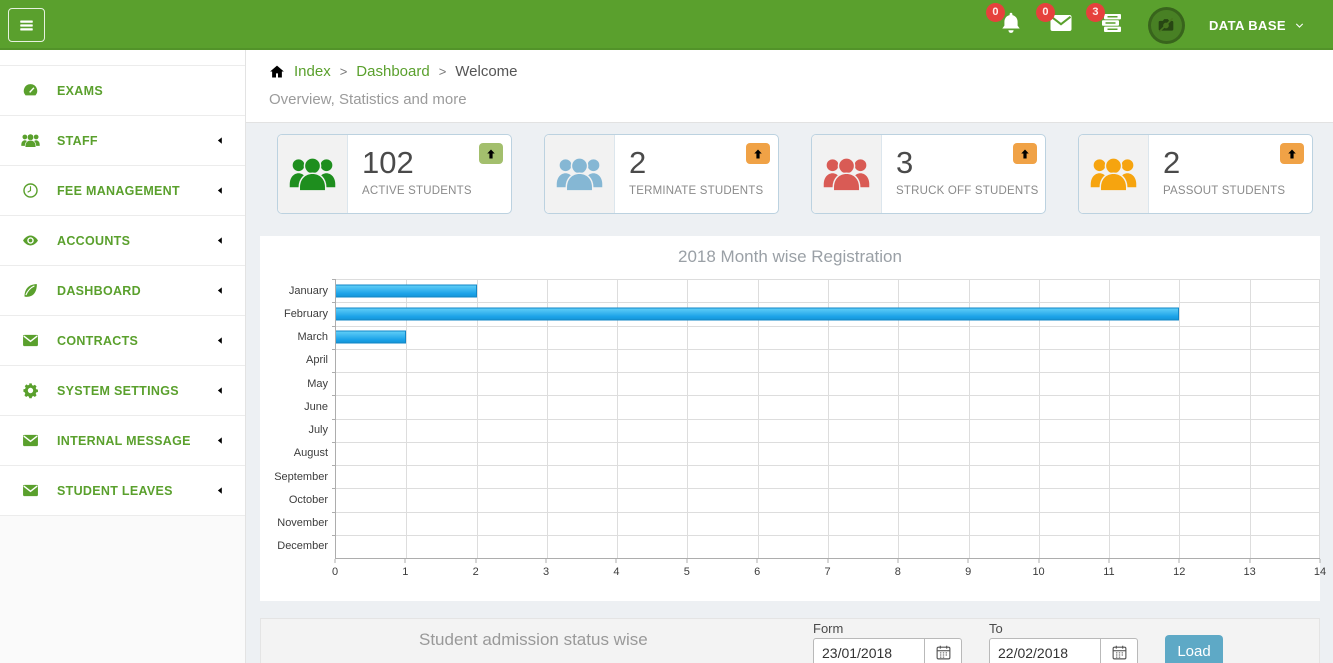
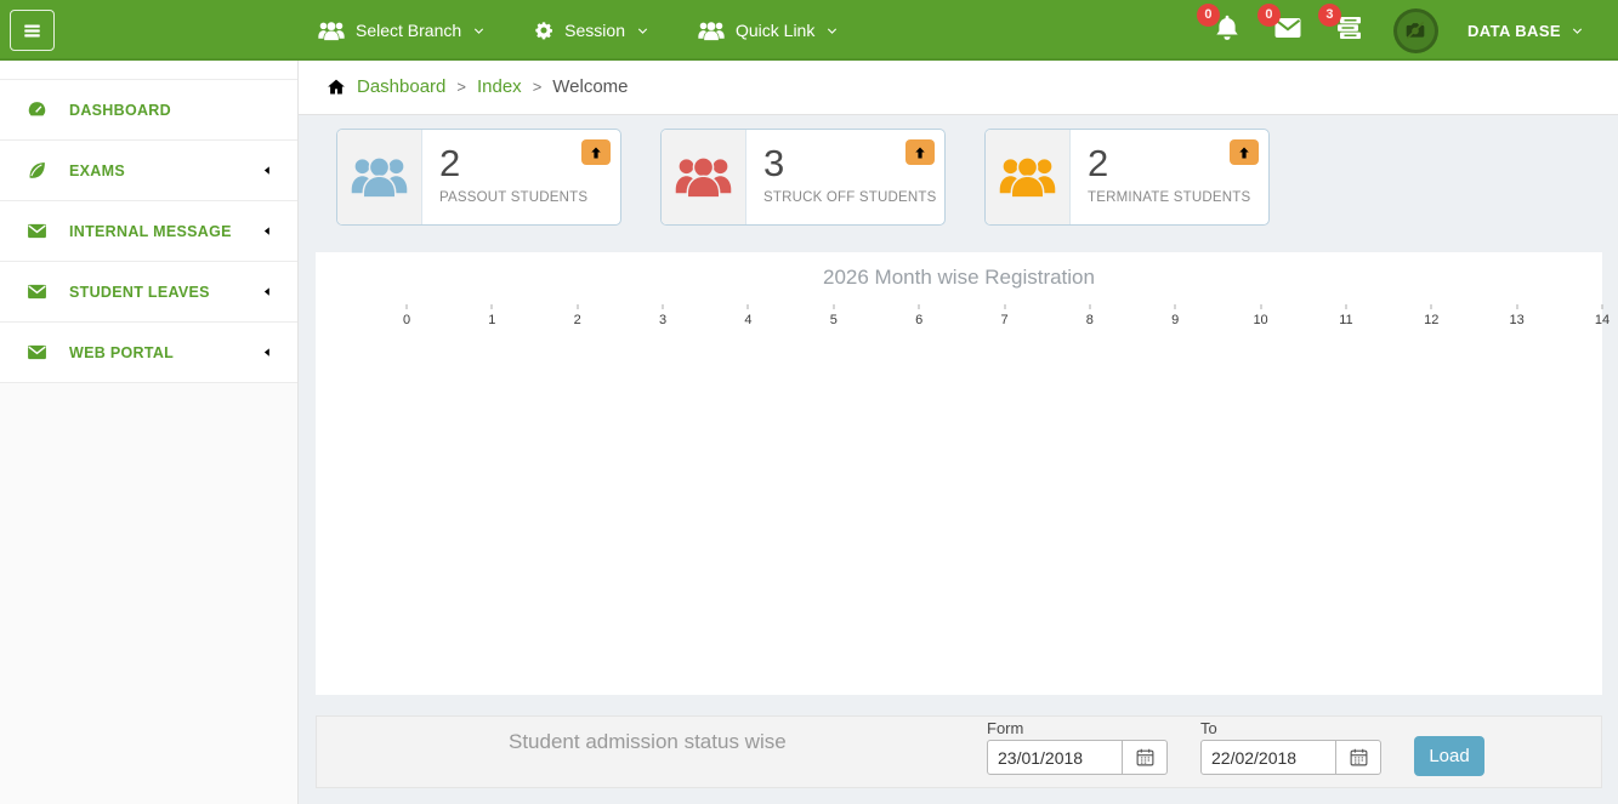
+ Select Branch
+ Session
+ Quick Link
  0
  0
  3
  DATA BASE
- EXAMS
+ DASHBOARD
- STAFF
- FEE MANAGEMENT
- ACCOUNTS
- DASHBOARD
+ EXAMS
- CONTRACTS
- SYSTEM SETTINGS
  INTERNAL MESSAGE
  STUDENT LEAVES
+ WEB PORTAL
- Index
+ Dashboard
  >
- Dashboard
+ Index
  >
  Welcome
- Overview, Statistics and more
- 102
- ACTIVE STUDENTS
  2
- TERMINATE STUDENTS
+ PASSOUT STUDENTS
  3
  STRUCK OFF STUDENTS
  2
- PASSOUT STUDENTS
+ TERMINATE STUDENTS
- 2018 Month wise Registration
+ 2026 Month wise Registration
- January
- February
- March
- April
- May
- June
- July
- August
- September
- October
- November
- December
  0
  1
  2
  3
  4
  5
  6
  7
  8
  9
  10
  11
  12
  13
  14
  Student admission status wise
  Form
  23/01/2018
  To
  22/02/2018
  Load
